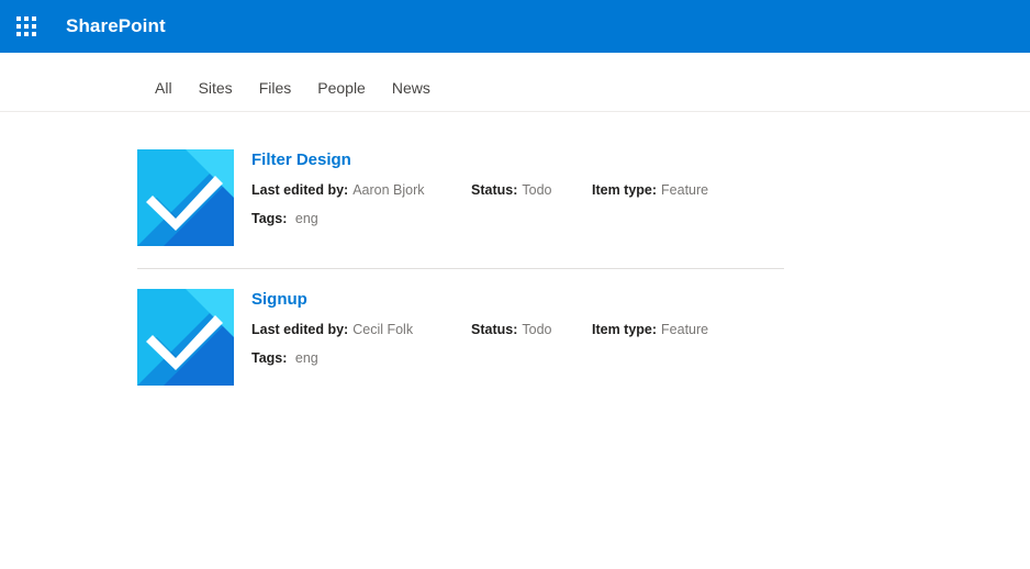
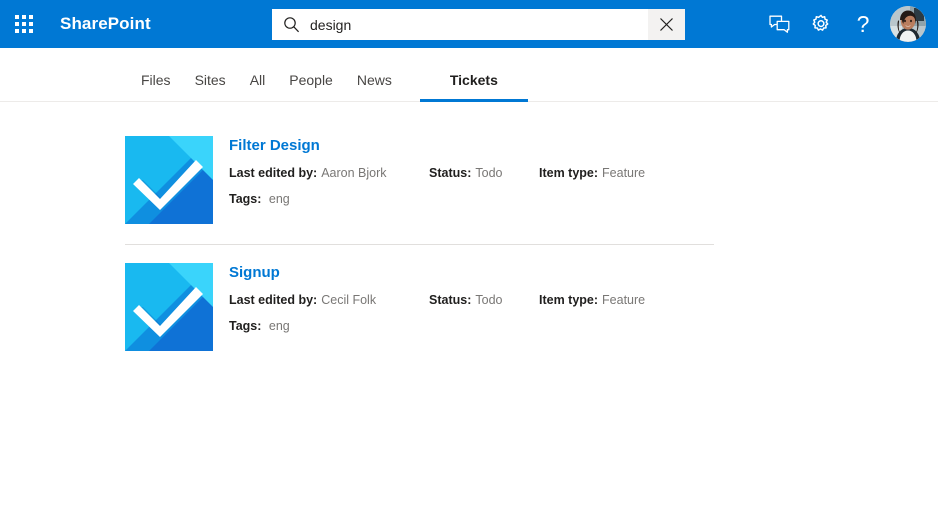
  SharePoint
+ design
+ ?
- All
+ Files
  Sites
- Files
+ All
  People
  News
+ Tickets
  Filter Design
  Last edited by:
  Aaron Bjork
  Status:
  Todo
  Item type:
  Feature
  Tags: eng
  Signup
  Last edited by:
  Cecil Folk
  Status:
  Todo
  Item type:
  Feature
  Tags: eng
